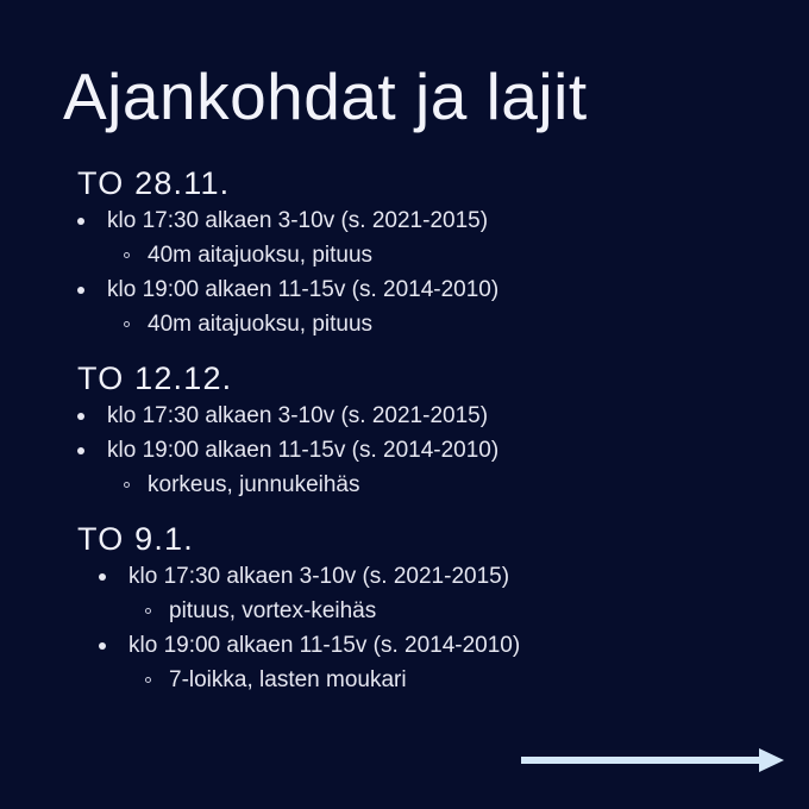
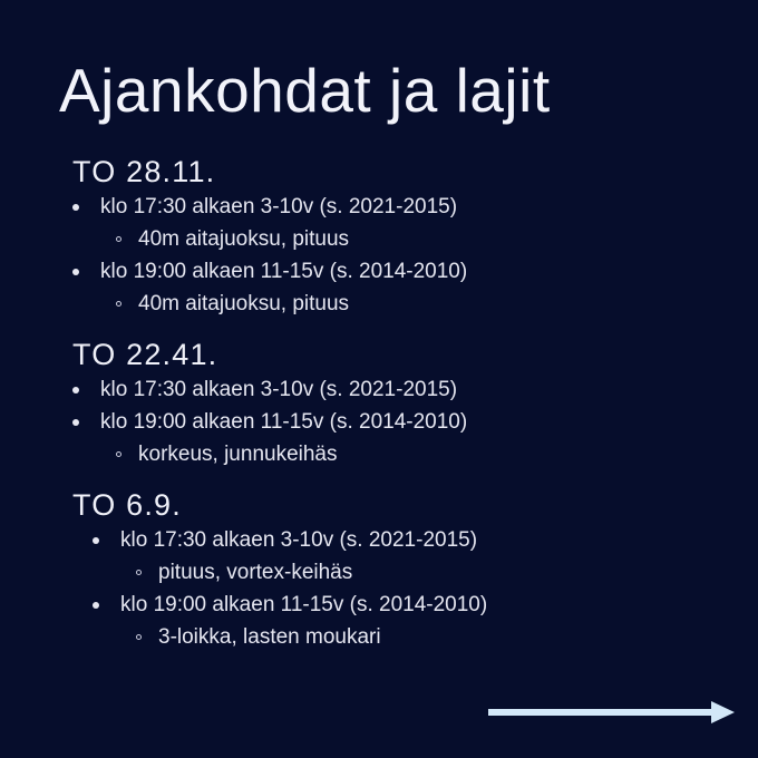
  Ajankohdat ja lajit
  TO 28.11.
  klo 17:30 alkaen 3-10v (s. 2021-2015)
  40m aitajuoksu, pituus
  klo 19:00 alkaen 11-15v (s. 2014-2010)
  40m aitajuoksu, pituus
- TO 12.12.
+ TO 22.41.
  klo 17:30 alkaen 3-10v (s. 2021-2015)
  klo 19:00 alkaen 11-15v (s. 2014-2010)
  korkeus, junnukeihäs
- TO 9.1.
+ TO 6.9.
  klo 17:30 alkaen 3-10v (s. 2021-2015)
  pituus, vortex-keihäs
  klo 19:00 alkaen 11-15v (s. 2014-2010)
- 7-loikka, lasten moukari
+ 3-loikka, lasten moukari
